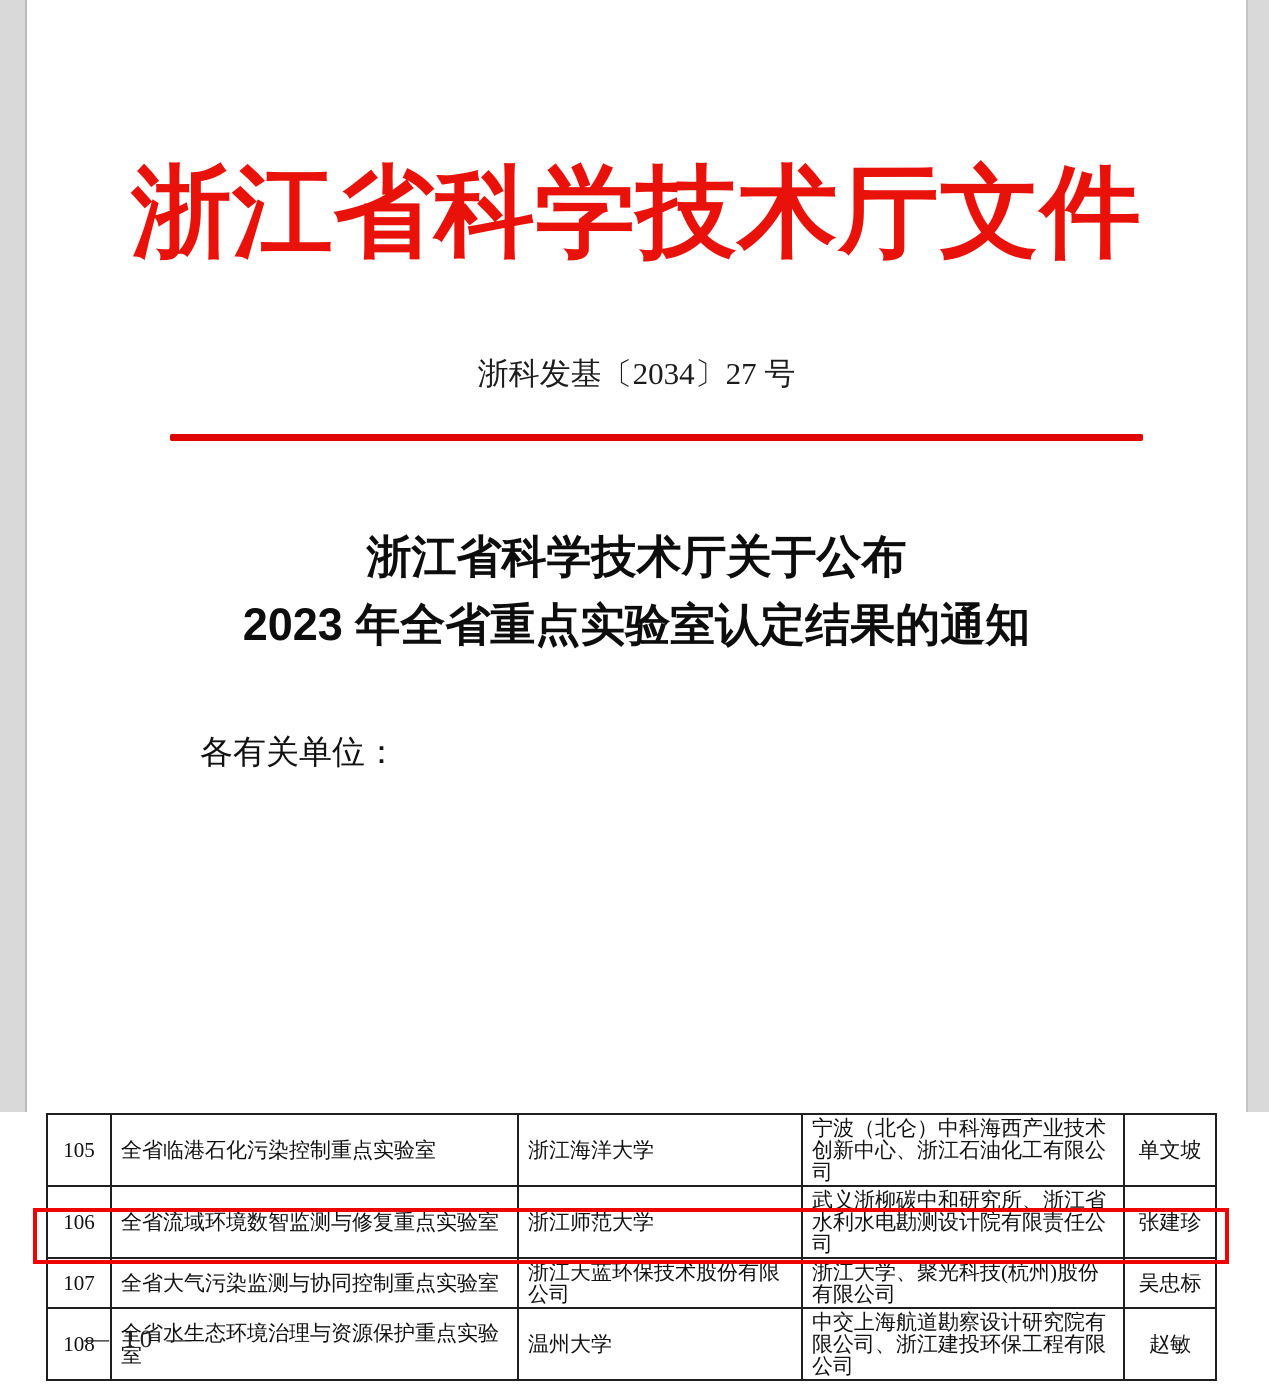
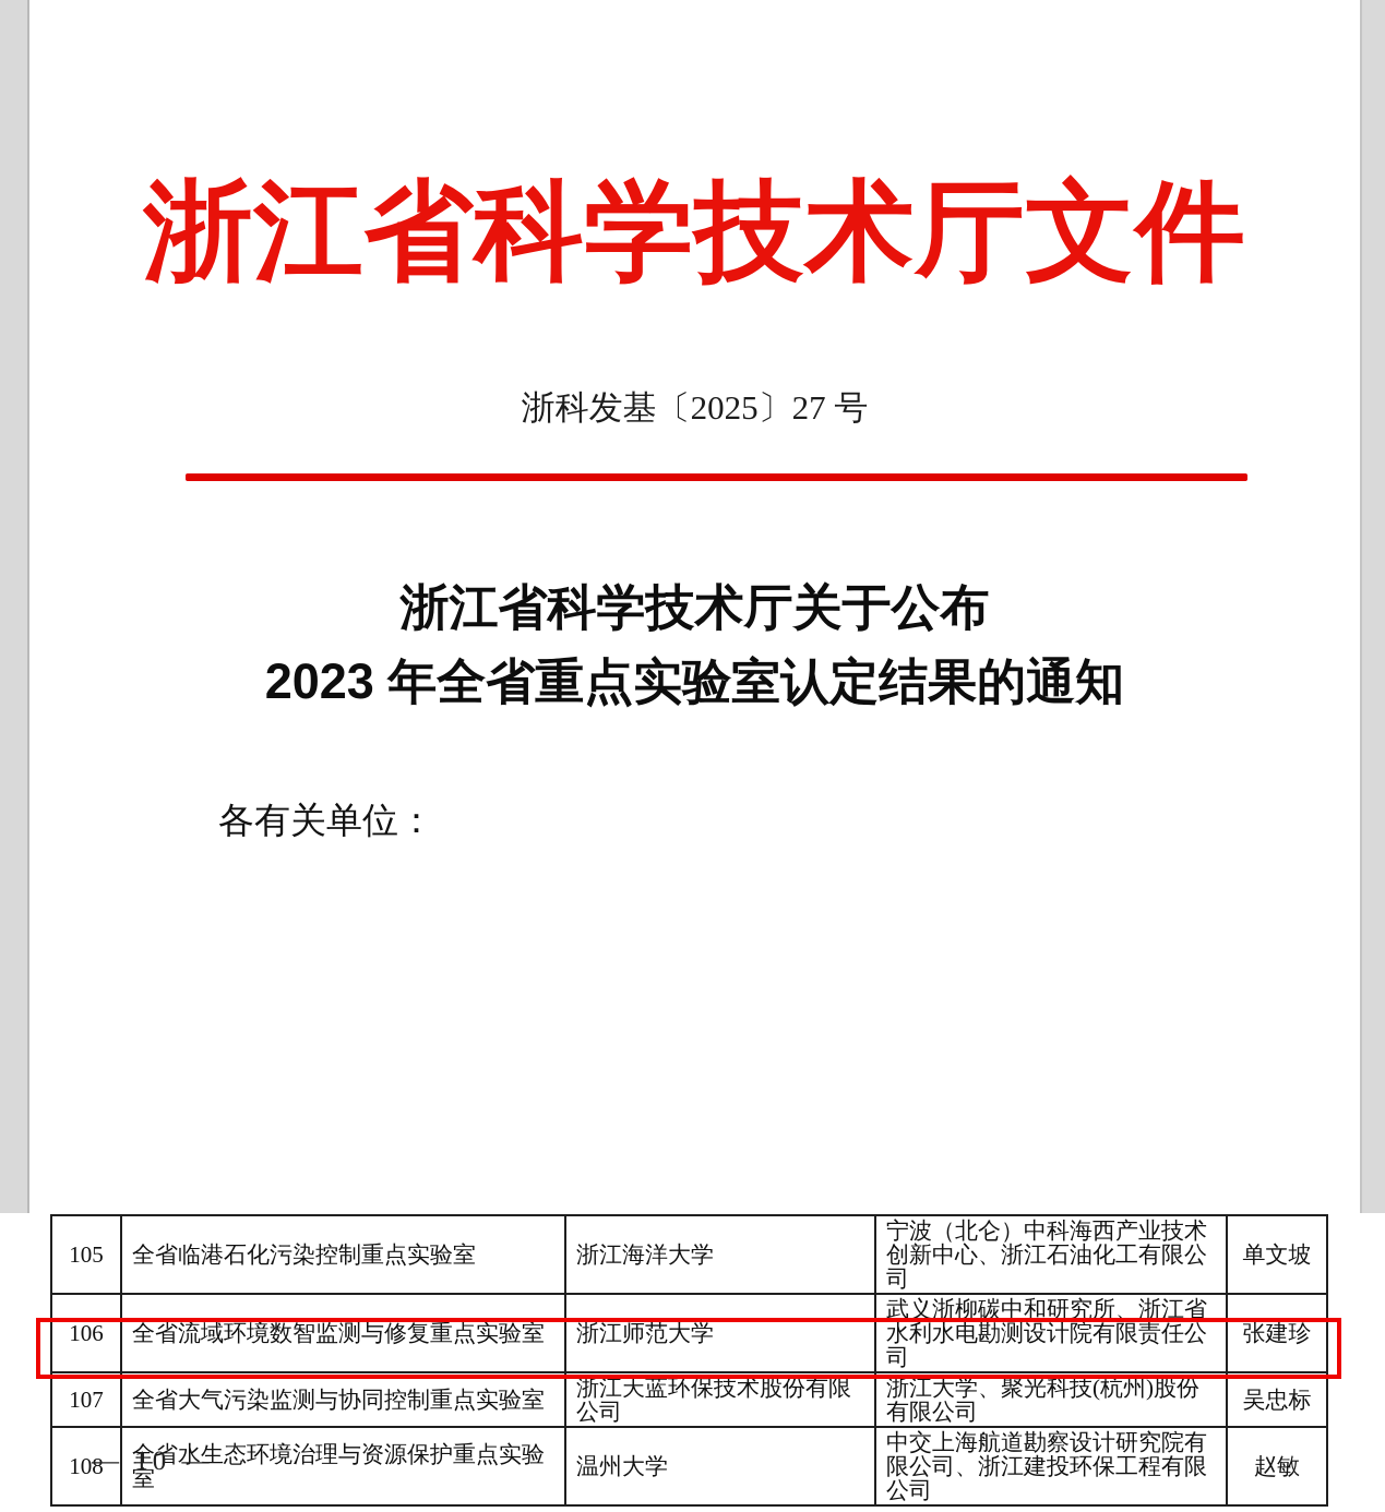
  浙江省科学技术厅文件
- 浙科发基〔2034〕27 号
+ 浙科发基〔2025〕27 号
  浙江省科学技术厅关于公布
  2023 年全省重点实验室认定结果的通知
  各有关单位：
  105	全省临港石化污染控制重点实验室	浙江海洋大学	宁波（北仑）中科海西产业技术创新中心、浙江石油化工有限公司	单文坡
  106	全省流域环境数智监测与修复重点实验室	浙江师范大学	武义浙柳碳中和研究所、浙江省水利水电勘测设计院有限责任公司	张建珍
  107	全省大气污染监测与协同控制重点实验室	浙江天蓝环保技术股份有限公司	浙江大学、聚光科技(杭州)股份有限公司	吴忠标
  108	全省水生态环境治理与资源保护重点实验室	温州大学	中交上海航道勘察设计研究院有限公司、浙江建投环保工程有限公司	赵敏
  — 10 —
